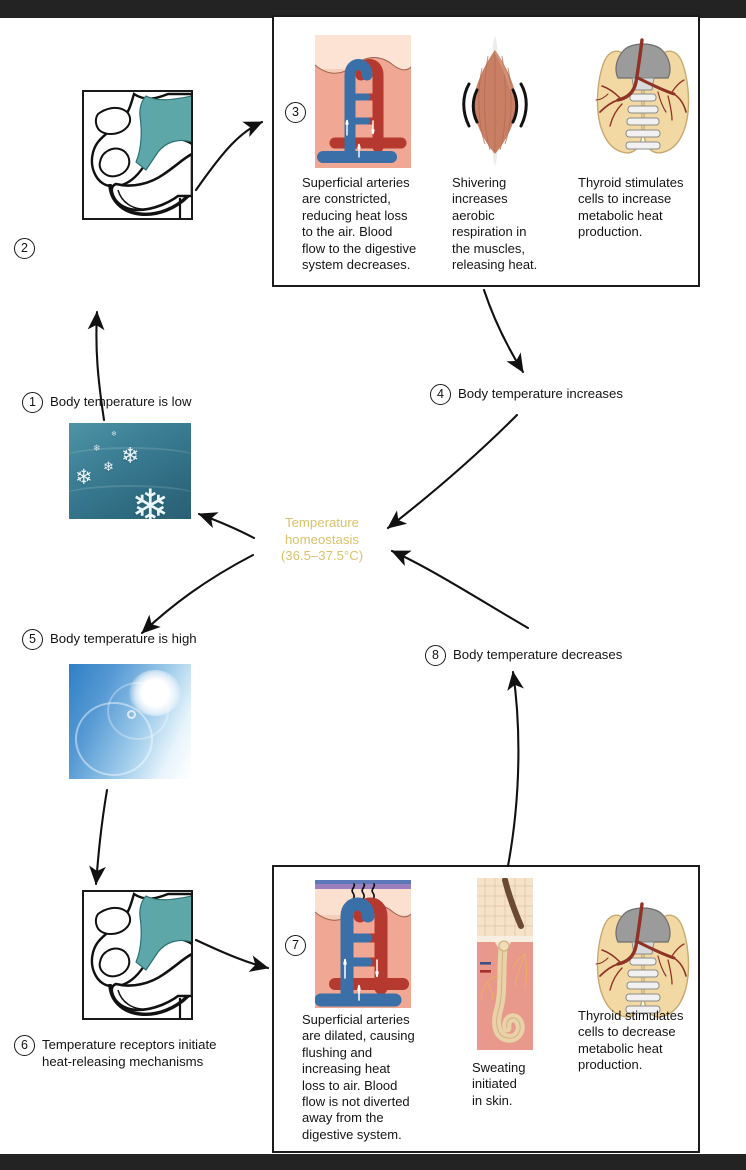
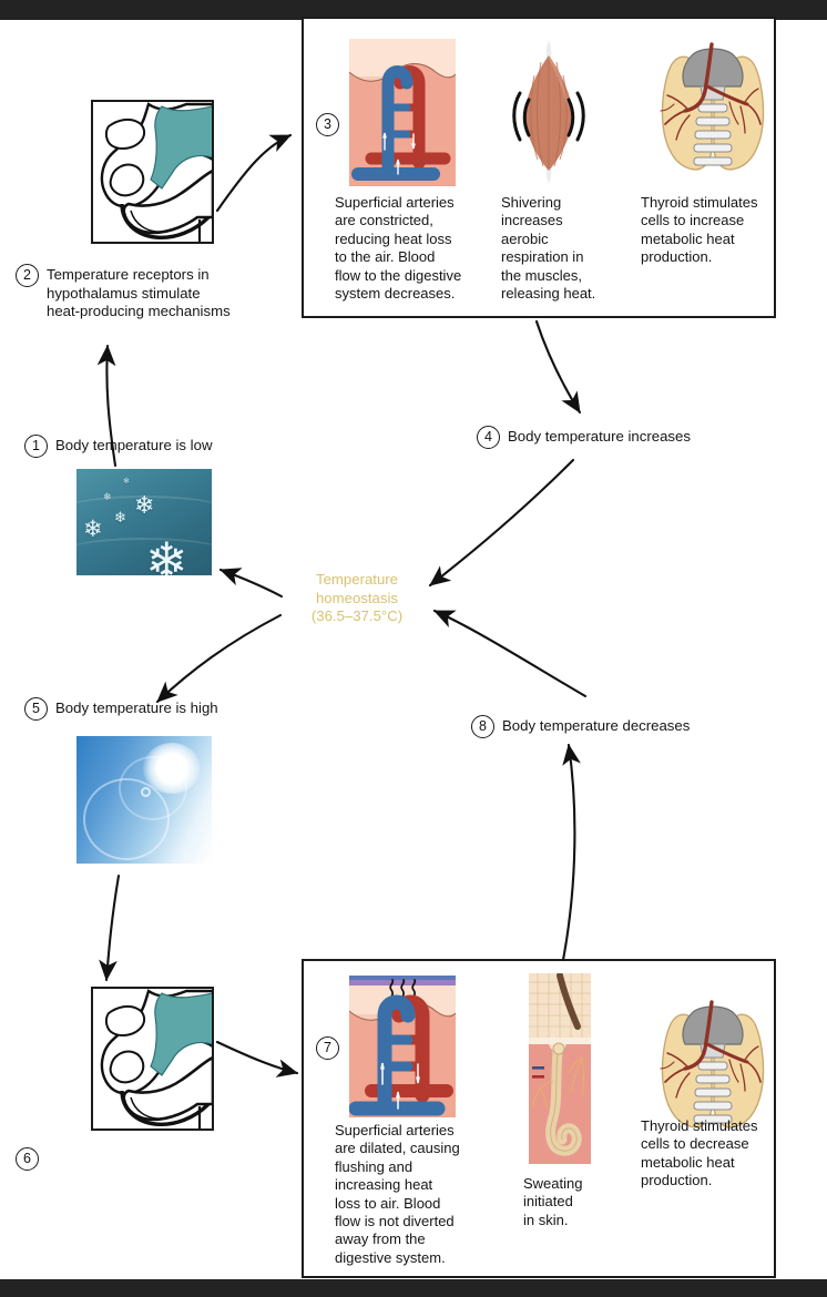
  2
+ Temperature receptors in
+ hypothalamus stimulate
+ heat-producing mechanisms
  3
  Superficial arteries
  are constricted,
  reducing heat loss
  to the air. Blood
  flow to the digestive
  system decreases.
  Shivering
  increases
  aerobic
  respiration in
  the muscles,
  releasing heat.
  Thyroid stimulates
  cells to increase
  metabolic heat
  production.
  4
  Body temperature increases
  1
  Body temperature is low
  ❄
  ❄
  ❄
  ❄
  ❄
  Temperature
  homeostasis
  (36.5–37.5°C)
  5
  Body temperature is high
  8
  Body temperature decreases
  6
- Temperature receptors initiate
- heat-releasing mechanisms
  7
  Superficial arteries
  are dilated, causing
  flushing and
  increasing heat
  loss to air. Blood
  flow is not diverted
  away from the
  digestive system.
  Sweating
  initiated
  in skin.
  Thyroid stimulates
  cells to decrease
  metabolic heat
  production.
